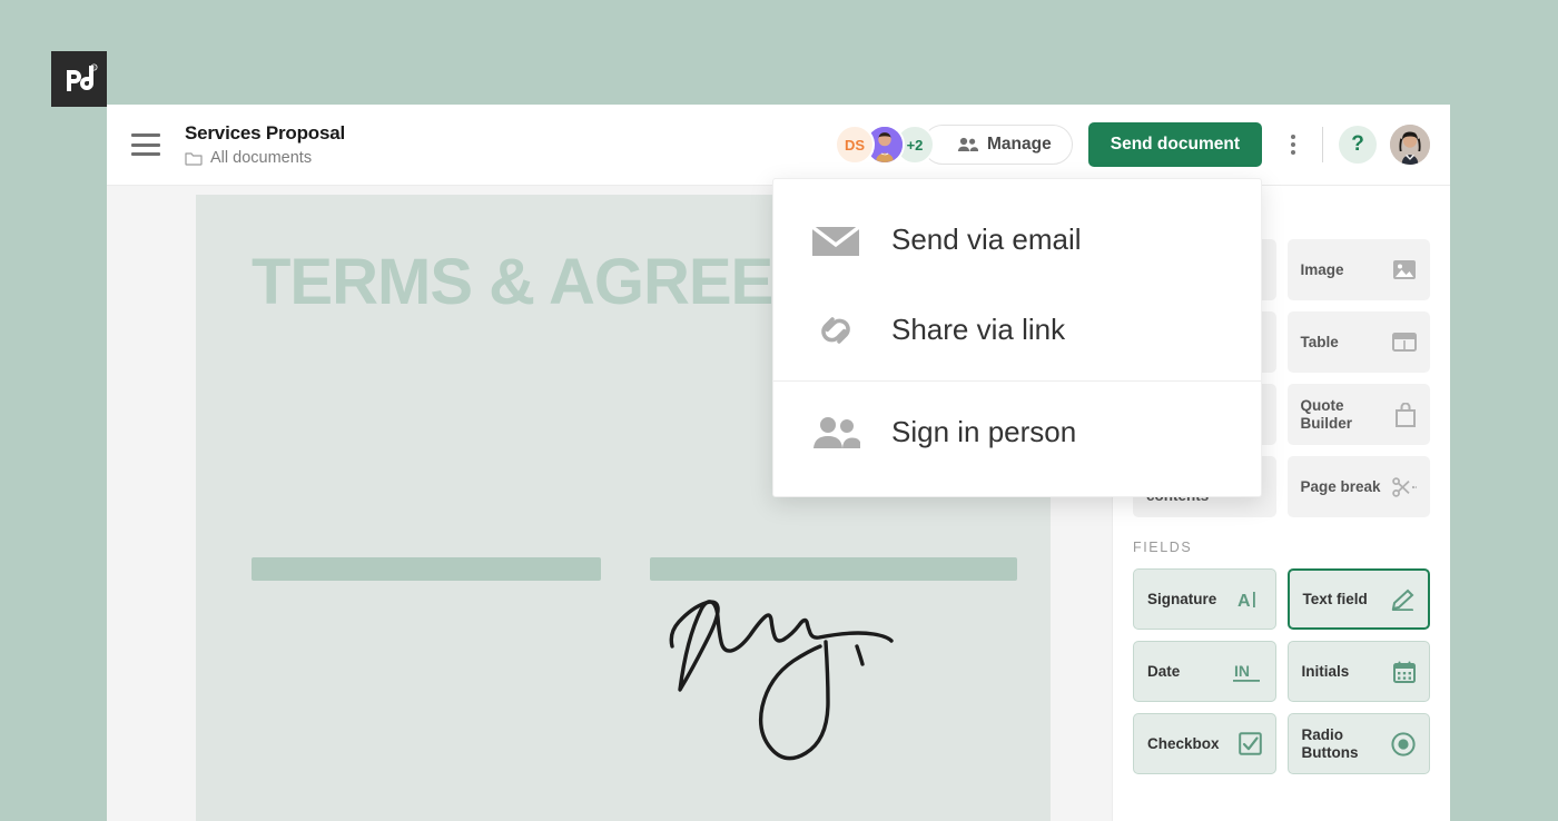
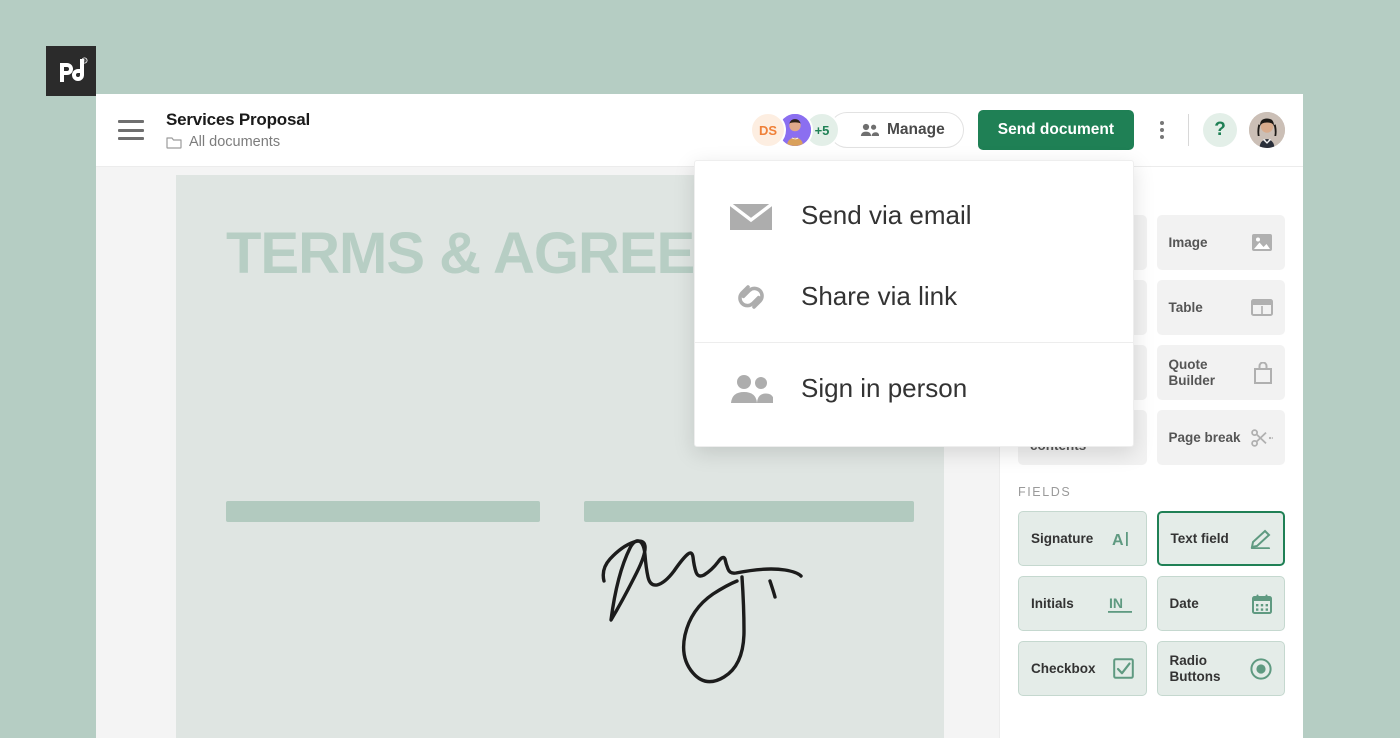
  Services Proposal
  All documents
  DS
- +2
+ +5
  Manage
  Send document
  ?
  TERMS & AGREE
  Image
  Table
  Quote Builder
  Page break
  FIELDS
  Signature
  A
  Text field
- Date
+ Initials
  IN
- Initials
+ Date
  Checkbox
  Radio Buttons
  Send via email
  Share via link
  Sign in person
